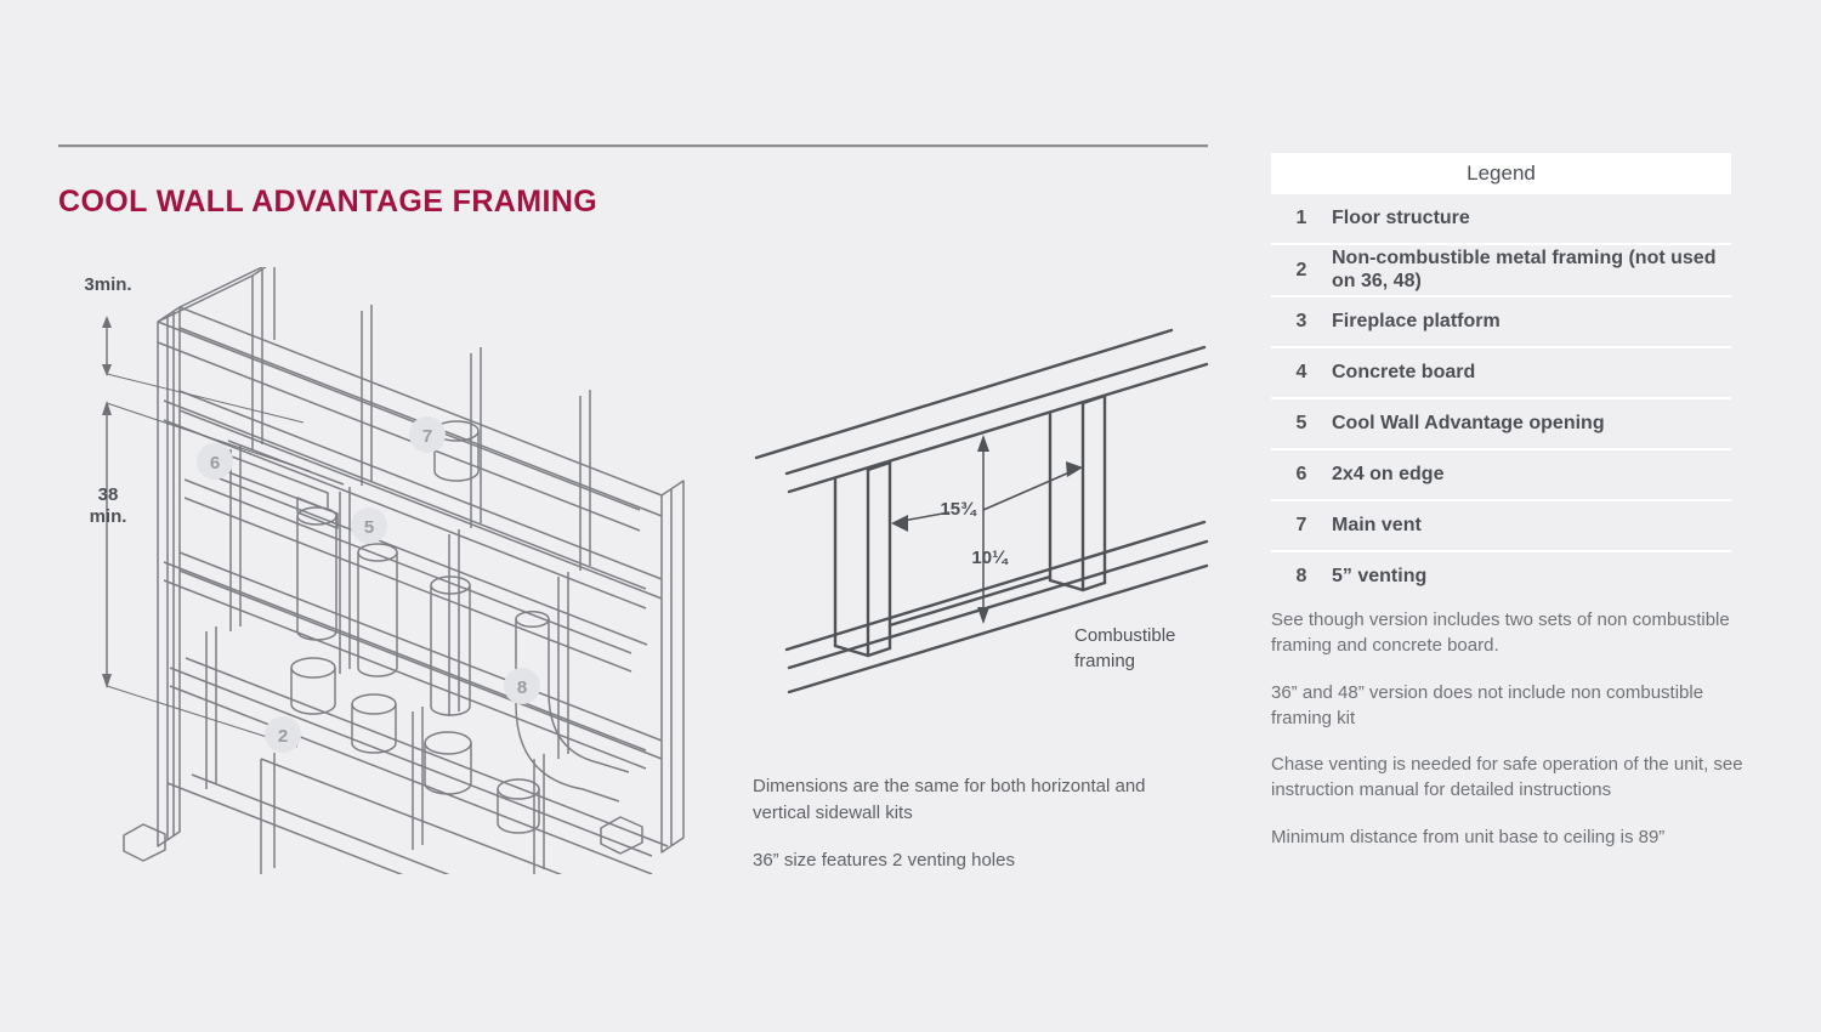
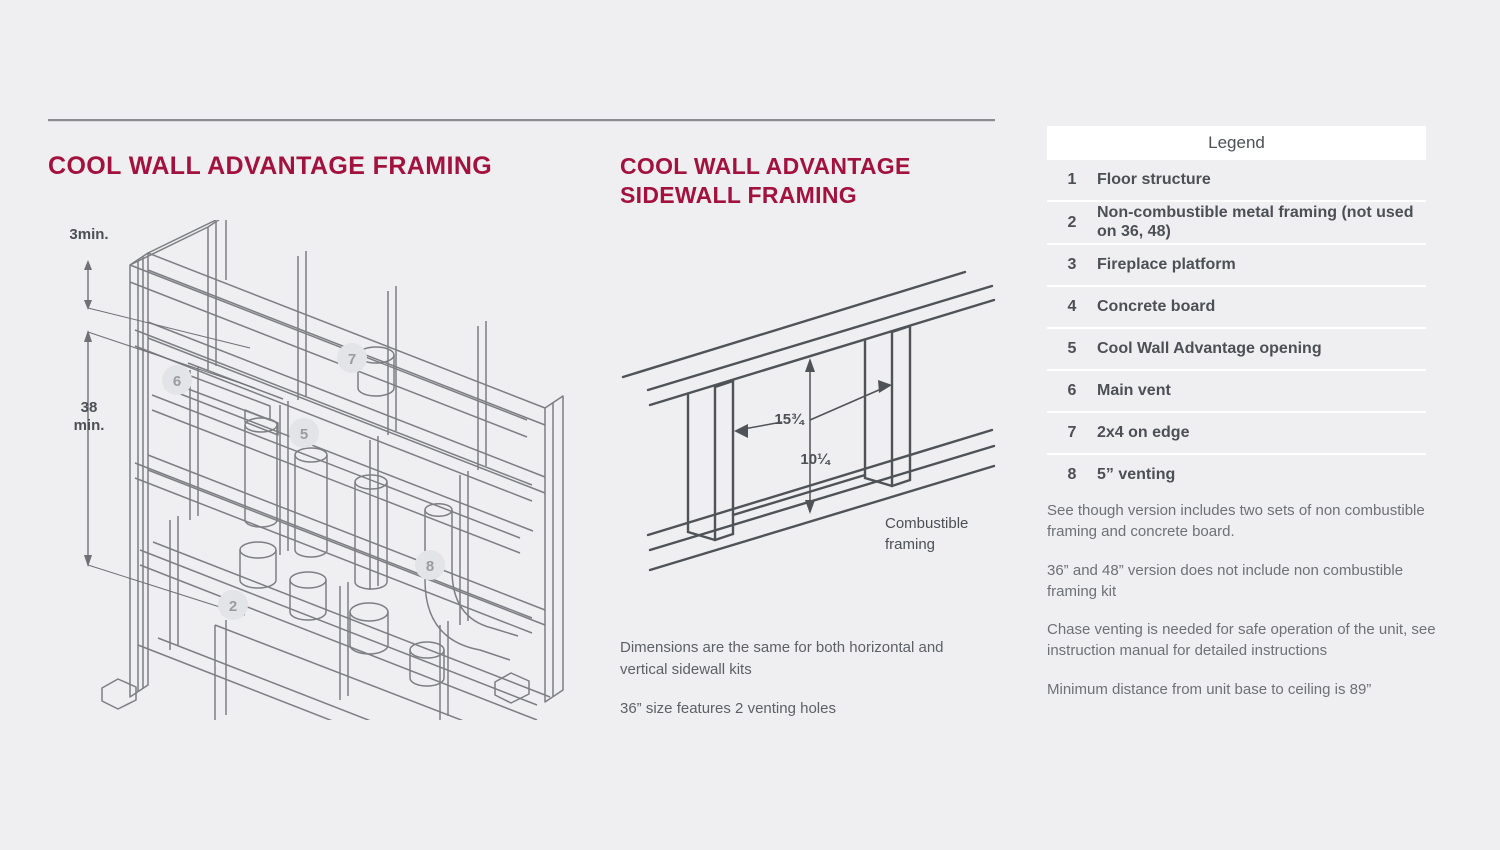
  COOL WALL ADVANTAGE FRAMING
+ COOL WALL ADVANTAGE
+ SIDEWALL FRAMING
  6
  7
  5
  8
  2
  3min.
  38
  min.
  15¾
  10¼
  Combustible
  framing
  Dimensions are the same for both horizontal and vertical sidewall kits
  36” size features 2 venting holes
  Legend
  1
  Floor structure
  2
  Non-combustible metal framing (not used on 36, 48)
  3
  Fireplace platform
  4
  Concrete board
  5
  Cool Wall Advantage opening
  6
- 2x4 on edge
+ Main vent
  7
- Main vent
+ 2x4 on edge
  8
  5” venting
  See though version includes two sets of non combustible framing and concrete board.
  36” and 48” version does not include non combustible framing kit
  Chase venting is needed for safe operation of the unit, see instruction manual for detailed instructions
  Minimum distance from unit base to ceiling is 89”
